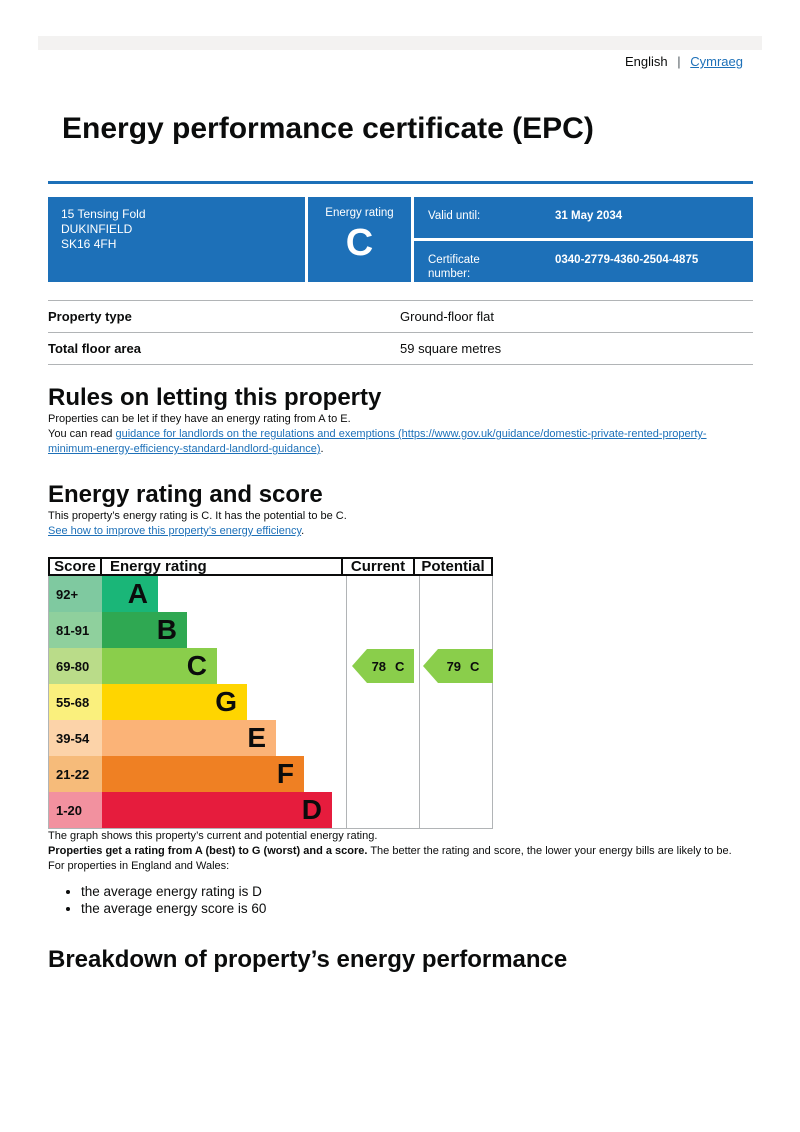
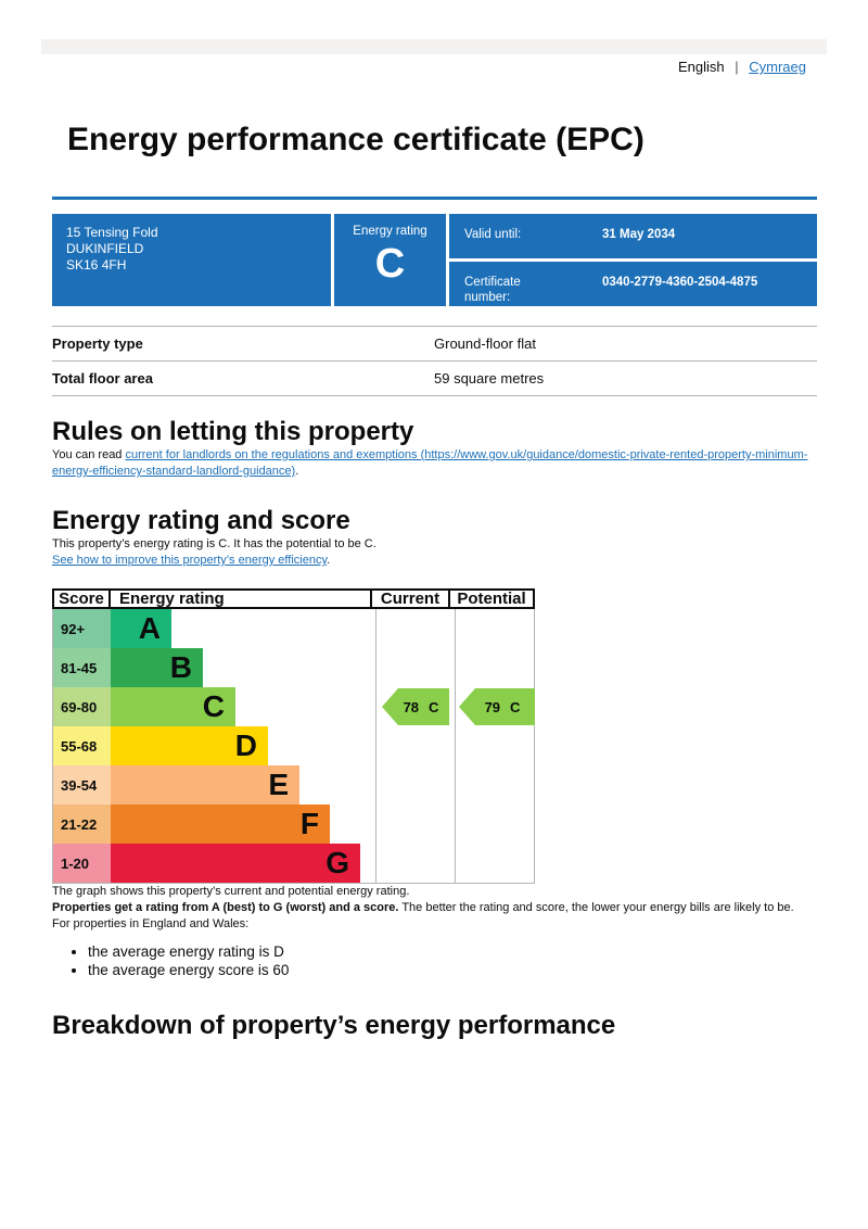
  English | Cymraeg
  Energy performance certificate (EPC)
  15 Tensing Fold
  DUKINFIELD
  SK16 4FH
  Energy rating
  C
  Valid until:
  31 May 2034
  Certificate number:
  0340-2779-4360-2504-4875
  Property type
  Ground-floor flat
  Total floor area
  59 square metres
  Rules on letting this property
- Properties can be let if they have an energy rating from A to E.
- You can read guidance for landlords on the regulations and exemptions (https://www.gov.uk/guidance/domestic-private-rented-property-minimum-energy-efficiency-standard-landlord-guidance).
+ You can read current for landlords on the regulations and exemptions (https://www.gov.uk/guidance/domestic-private-rented-property-minimum-energy-efficiency-standard-landlord-guidance).
  Energy rating and score
  This property’s energy rating is C. It has the potential to be C.
  See how to improve this property’s energy efficiency.
  Score
  Energy rating
  Current
  Potential
  92+
  A
- 81-91
+ 81-45
  B
  69-80
  C
  55-68
- G
+ D
  39-54
  E
  21-22
  F
  1-20
- D
+ G
  78
  C
  79
  C
  The graph shows this property’s current and potential energy rating.
  Properties get a rating from A (best) to G (worst) and a score. The better the rating and score, the lower your energy bills are likely to be.
  For properties in England and Wales:
  the average energy rating is D
  the average energy score is 60
  Breakdown of property’s energy performance
